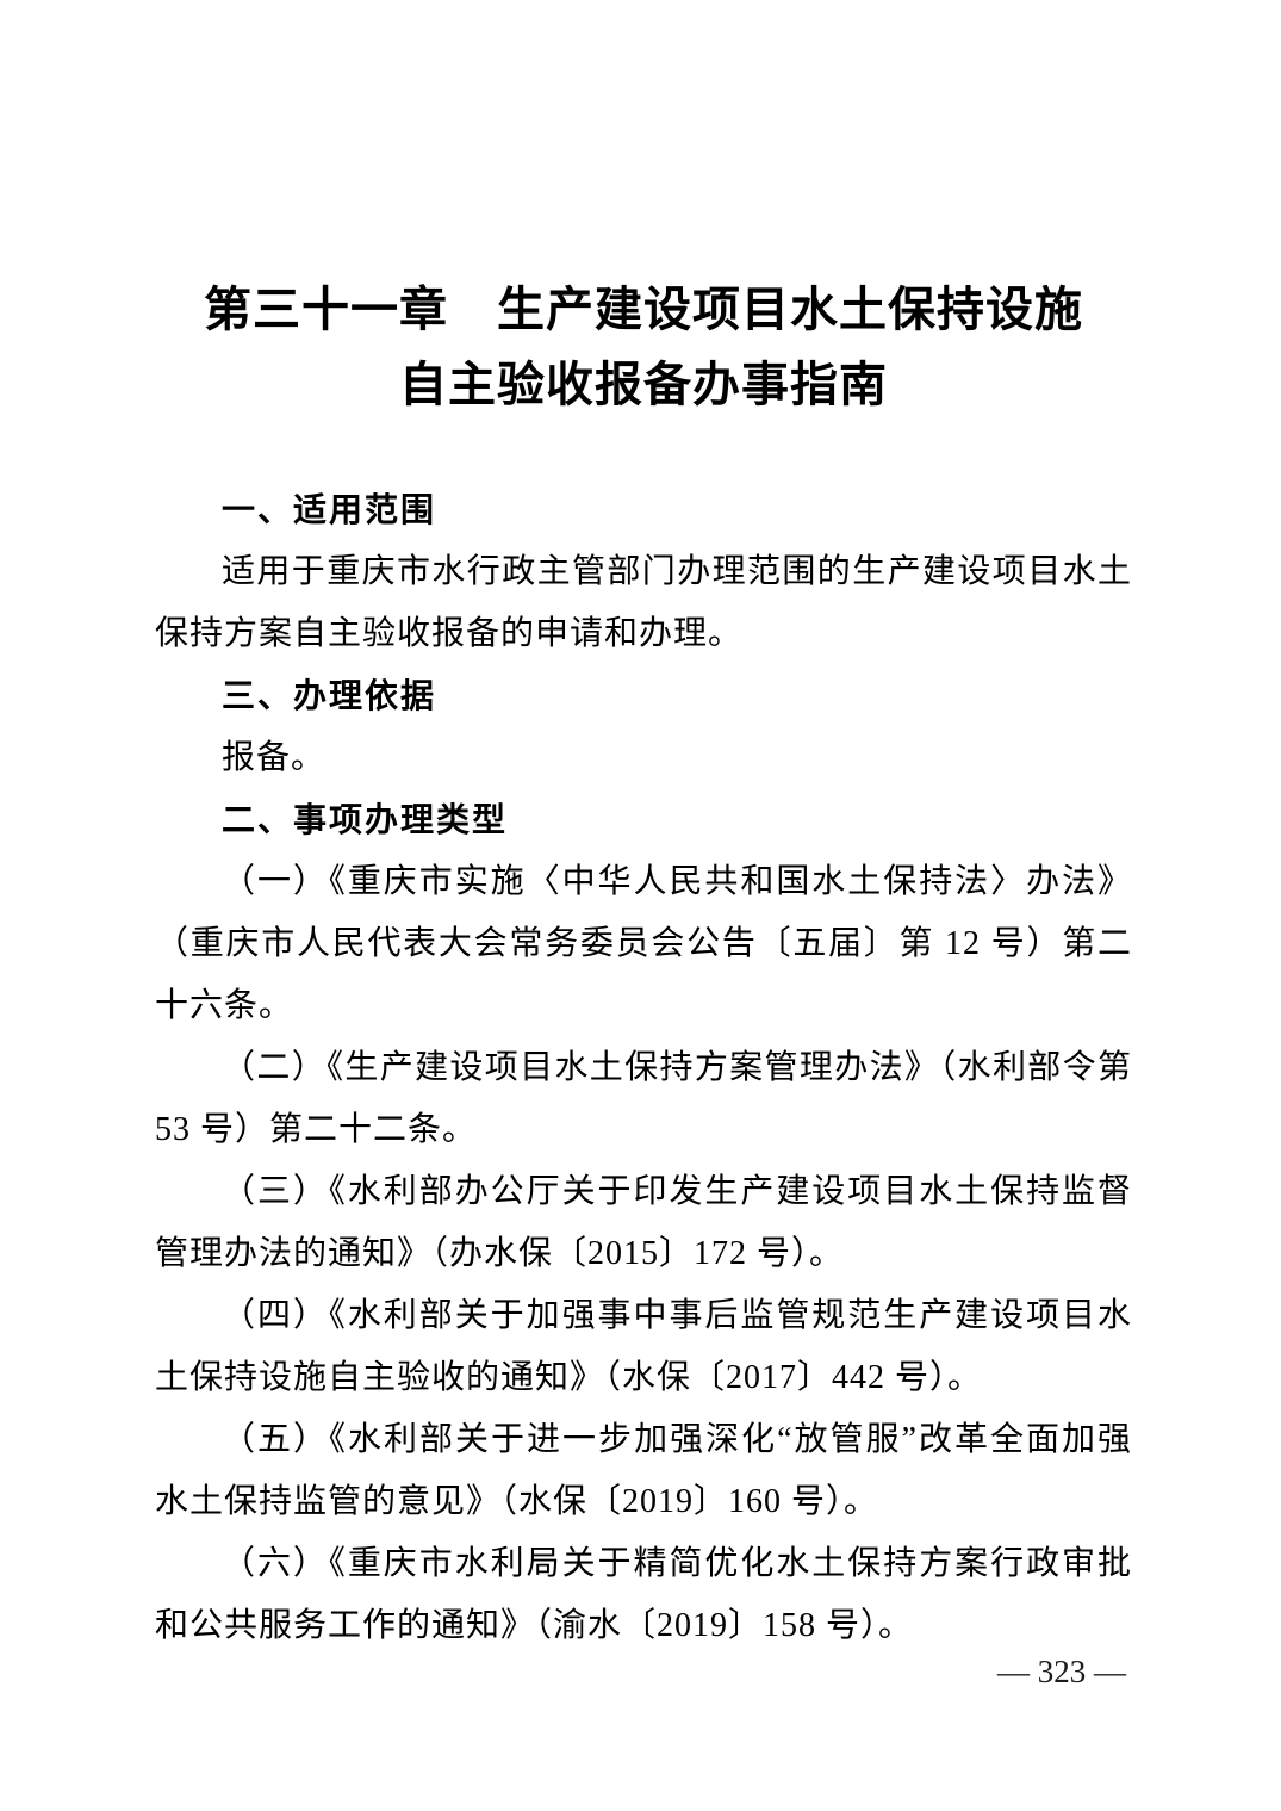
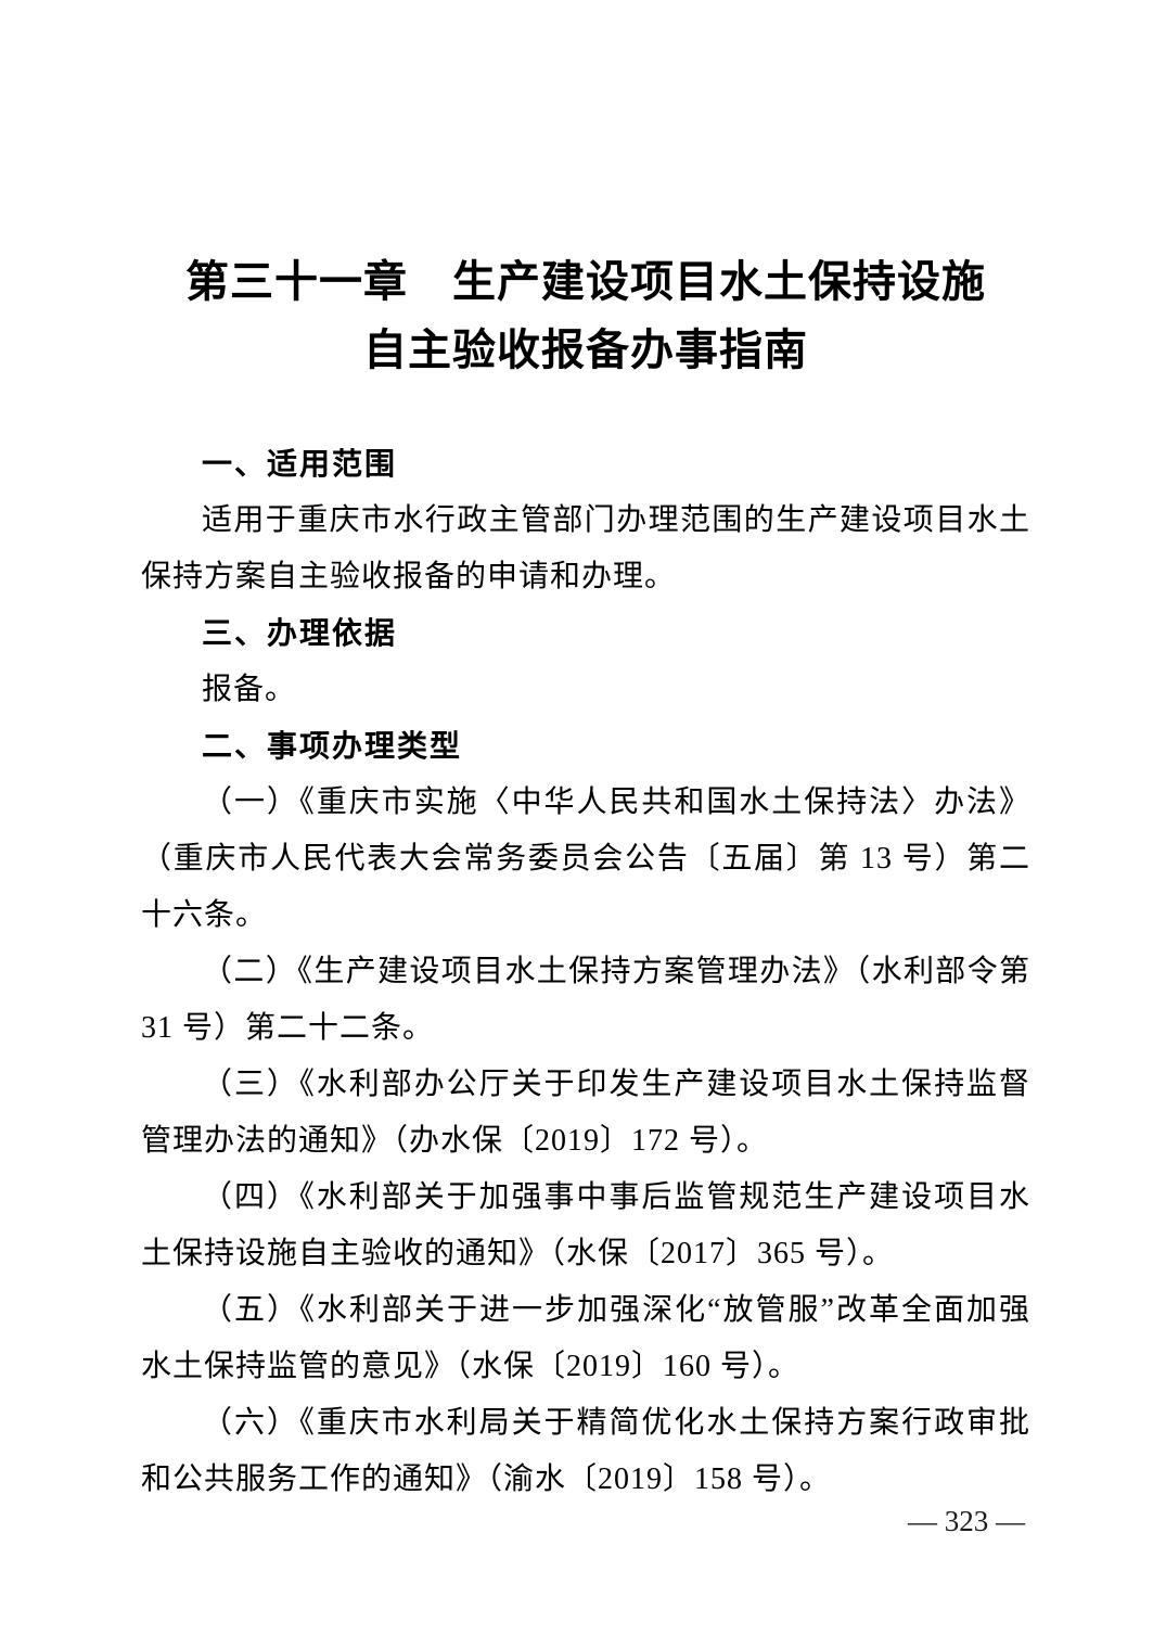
  第三十一章 生产建设项目水土保持设施
  自主验收报备办事指南
  一、适用范围
  适用于重庆市水行政主管部门办理范围的生产建设项目水土保持方案自主验收报备的申请和办理。
  三、办理依据
  报备。
  二、事项办理类型
- （一）《重庆市实施〈中华人民共和国水土保持法〉办法》（重庆市人民代表大会常务委员会公告〔五届〕第 12 号）第二十六条。
+ （一）《重庆市实施〈中华人民共和国水土保持法〉办法》（重庆市人民代表大会常务委员会公告〔五届〕第 13 号）第二十六条。
- （二）《生产建设项目水土保持方案管理办法》（水利部令第 53 号）第二十二条。
+ （二）《生产建设项目水土保持方案管理办法》（水利部令第 31 号）第二十二条。
- （三）《水利部办公厅关于印发生产建设项目水土保持监督管理办法的通知》（办水保〔2015〕172 号）。
+ （三）《水利部办公厅关于印发生产建设项目水土保持监督管理办法的通知》（办水保〔2019〕172 号）。
- （四）《水利部关于加强事中事后监管规范生产建设项目水土保持设施自主验收的通知》（水保〔2017〕442 号）。
+ （四）《水利部关于加强事中事后监管规范生产建设项目水土保持设施自主验收的通知》（水保〔2017〕365 号）。
  （五）《水利部关于进一步加强深化“放管服”改革全面加强水土保持监管的意见》（水保〔2019〕160 号）。
  （六）《重庆市水利局关于精简优化水土保持方案行政审批和公共服务工作的通知》（渝水〔2019〕158 号）。
  — 323 —
